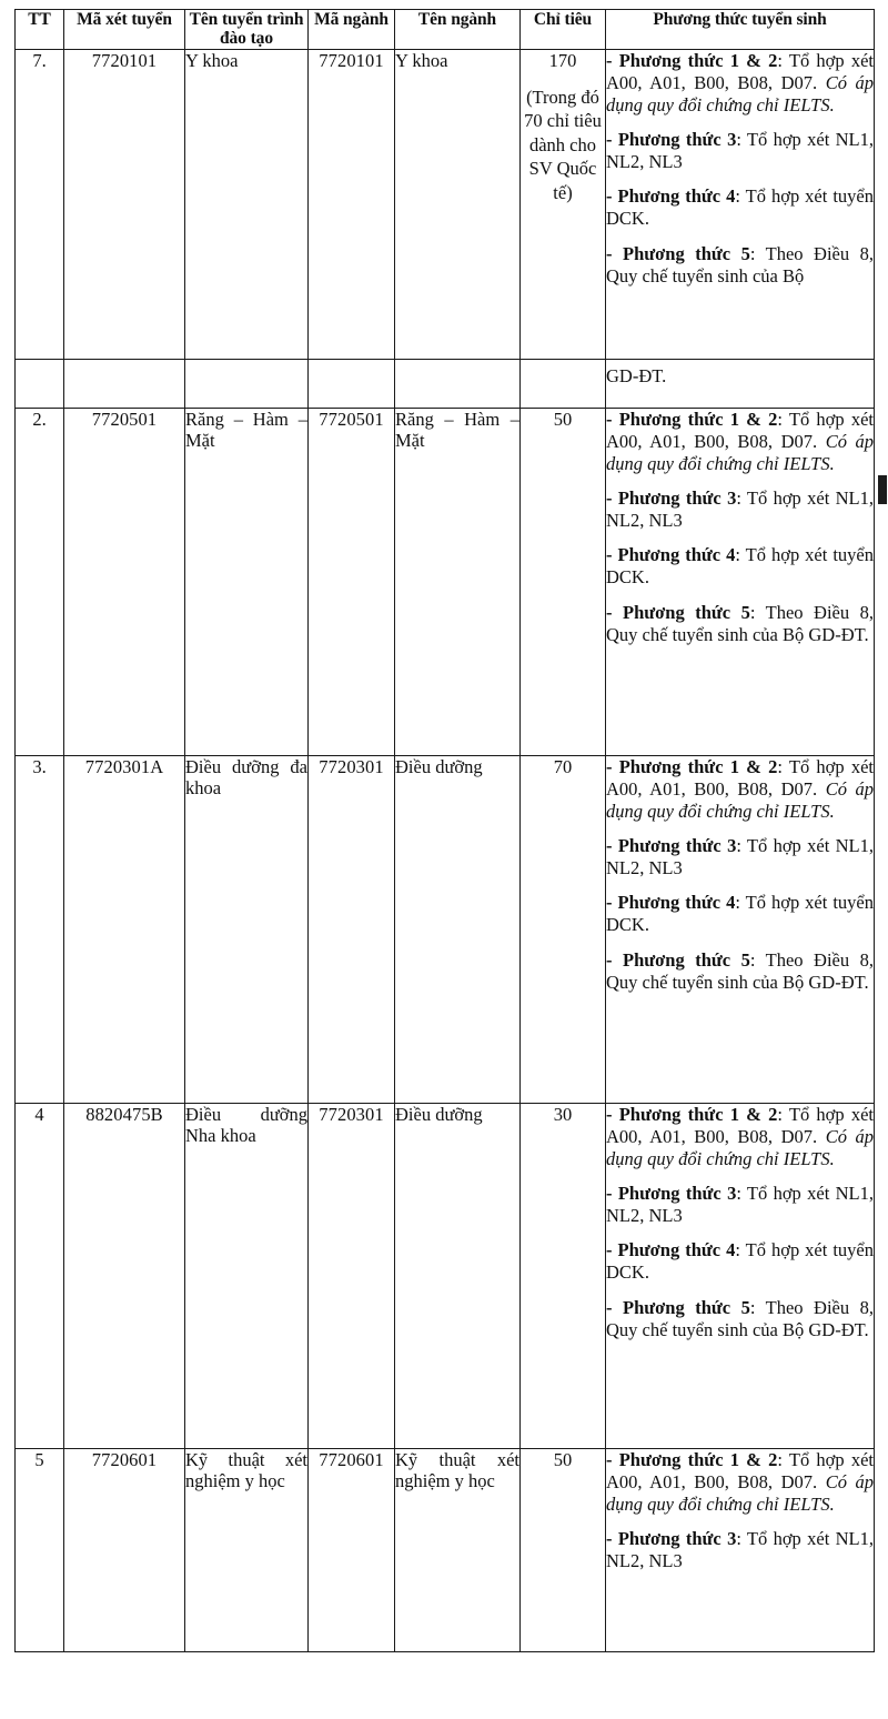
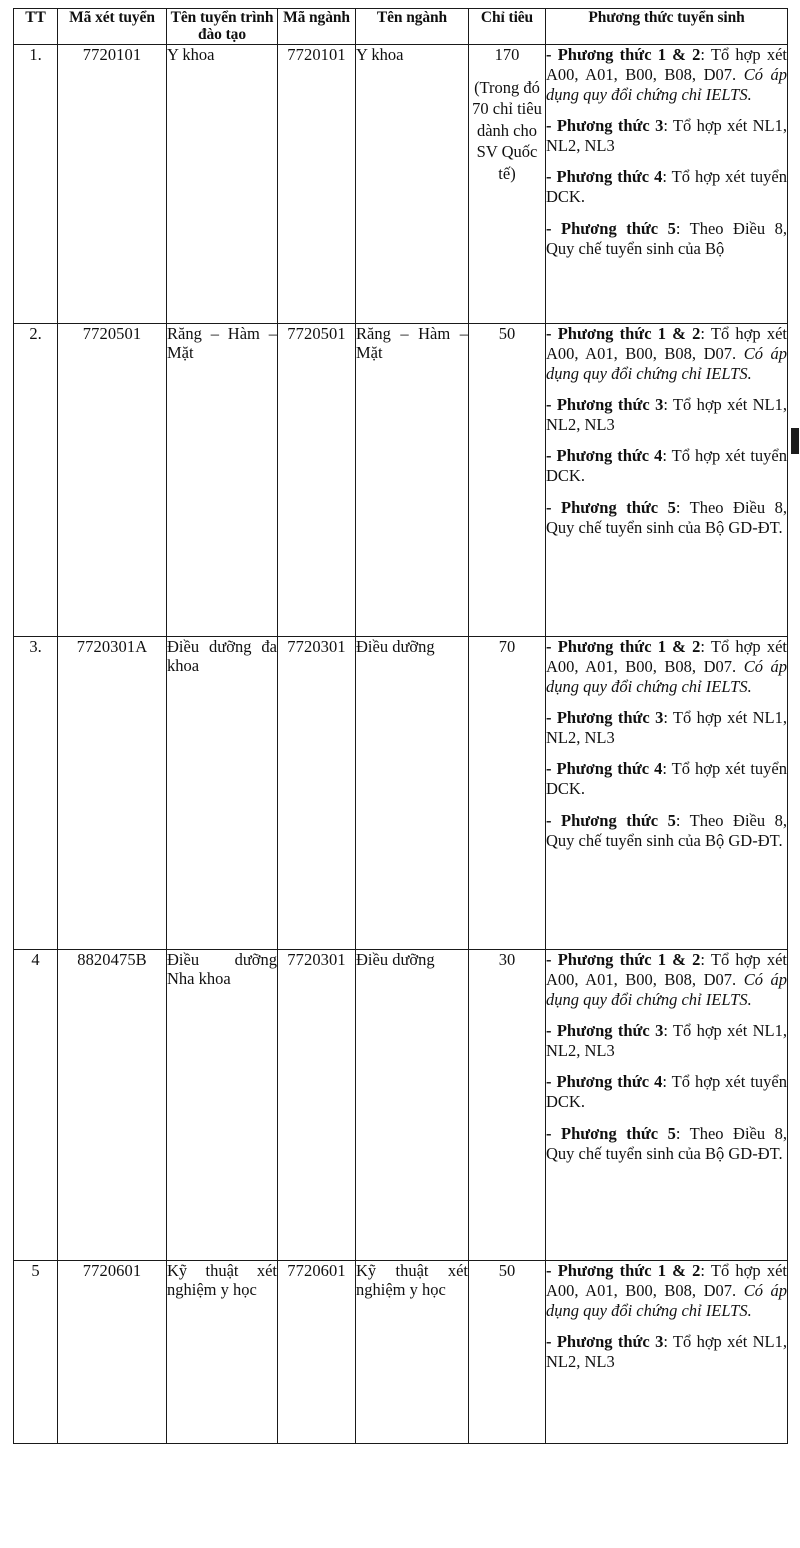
  TT	Mã xét tuyển	Tên tuyển trình đào tạo	Mã ngành	Tên ngành	Chỉ tiêu	Phương thức tuyển sinh
- 7.	7720101	Y khoa	7720101	Y khoa	170 (Trong đó 70 chỉ tiêu dành cho SV Quốc tế)	- Phương thức 1 & 2: Tổ hợp xét A00, A01, B00, B08, D07. Có áp dụng quy đổi chứng chỉ IELTS. - Phương thức 3: Tổ hợp xét NL1, NL2, NL3 - Phương thức 4: Tổ hợp xét tuyển DCK. - Phương thức 5: Theo Điều 8, Quy chế tuyển sinh của Bộ
+ 1.	7720101	Y khoa	7720101	Y khoa	170 (Trong đó 70 chỉ tiêu dành cho SV Quốc tế)	- Phương thức 1 & 2: Tổ hợp xét A00, A01, B00, B08, D07. Có áp dụng quy đổi chứng chỉ IELTS. - Phương thức 3: Tổ hợp xét NL1, NL2, NL3 - Phương thức 4: Tổ hợp xét tuyển DCK. - Phương thức 5: Theo Điều 8, Quy chế tuyển sinh của Bộ
- 						GD-ĐT.
  2.	7720501	Răng – Hàm – Mặt	7720501	Răng – Hàm – Mặt	50	- Phương thức 1 & 2: Tổ hợp xét A00, A01, B00, B08, D07. Có áp dụng quy đổi chứng chỉ IELTS. - Phương thức 3: Tổ hợp xét NL1, NL2, NL3 - Phương thức 4: Tổ hợp xét tuyển DCK. - Phương thức 5: Theo Điều 8, Quy chế tuyển sinh của Bộ GD-ĐT.
  3.	7720301A	Điều dưỡng đa khoa	7720301	Điều dưỡng	70	- Phương thức 1 & 2: Tổ hợp xét A00, A01, B00, B08, D07. Có áp dụng quy đổi chứng chỉ IELTS. - Phương thức 3: Tổ hợp xét NL1, NL2, NL3 - Phương thức 4: Tổ hợp xét tuyển DCK. - Phương thức 5: Theo Điều 8, Quy chế tuyển sinh của Bộ GD-ĐT.
  4	8820475B	Điều dưỡng Nha khoa	7720301	Điều dưỡng	30	- Phương thức 1 & 2: Tổ hợp xét A00, A01, B00, B08, D07. Có áp dụng quy đổi chứng chỉ IELTS. - Phương thức 3: Tổ hợp xét NL1, NL2, NL3 - Phương thức 4: Tổ hợp xét tuyển DCK. - Phương thức 5: Theo Điều 8, Quy chế tuyển sinh của Bộ GD-ĐT.
  5	7720601	Kỹ thuật xét nghiệm y học	7720601	Kỹ thuật xét nghiệm y học	50	- Phương thức 1 & 2: Tổ hợp xét A00, A01, B00, B08, D07. Có áp dụng quy đổi chứng chỉ IELTS. - Phương thức 3: Tổ hợp xét NL1, NL2, NL3
